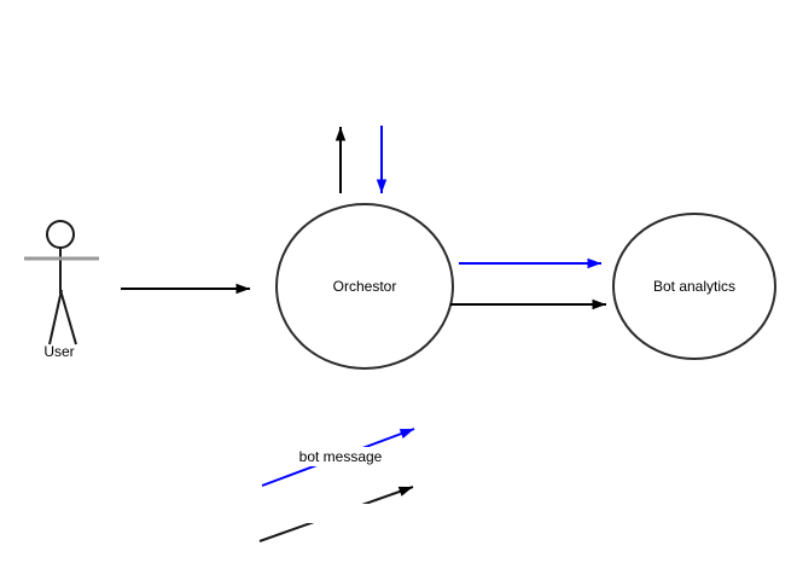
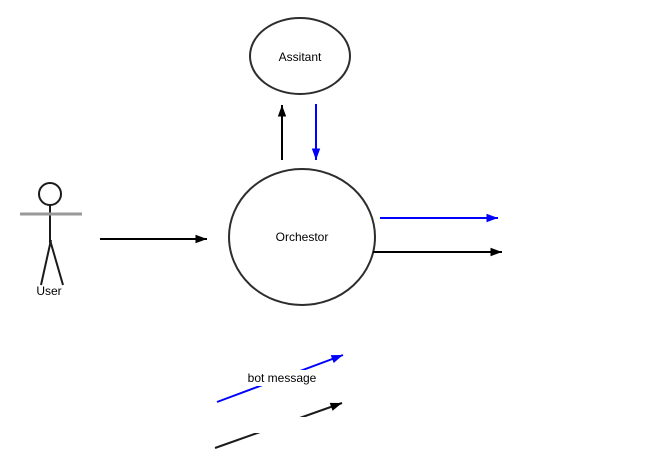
+ Assitant
  Orchestor
- Bot analytics
  User
  bot message
